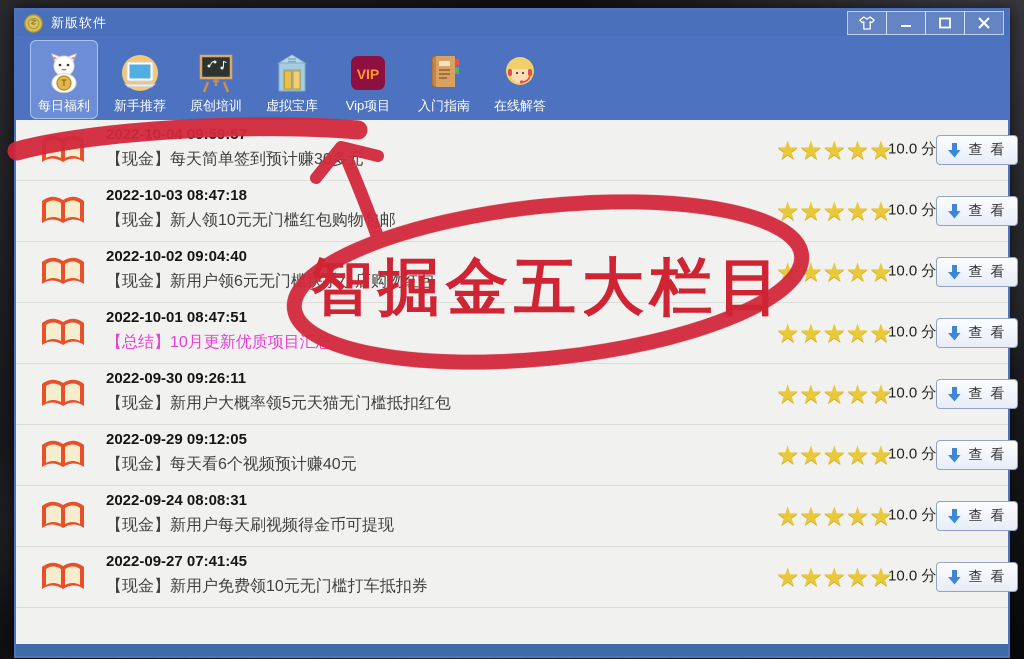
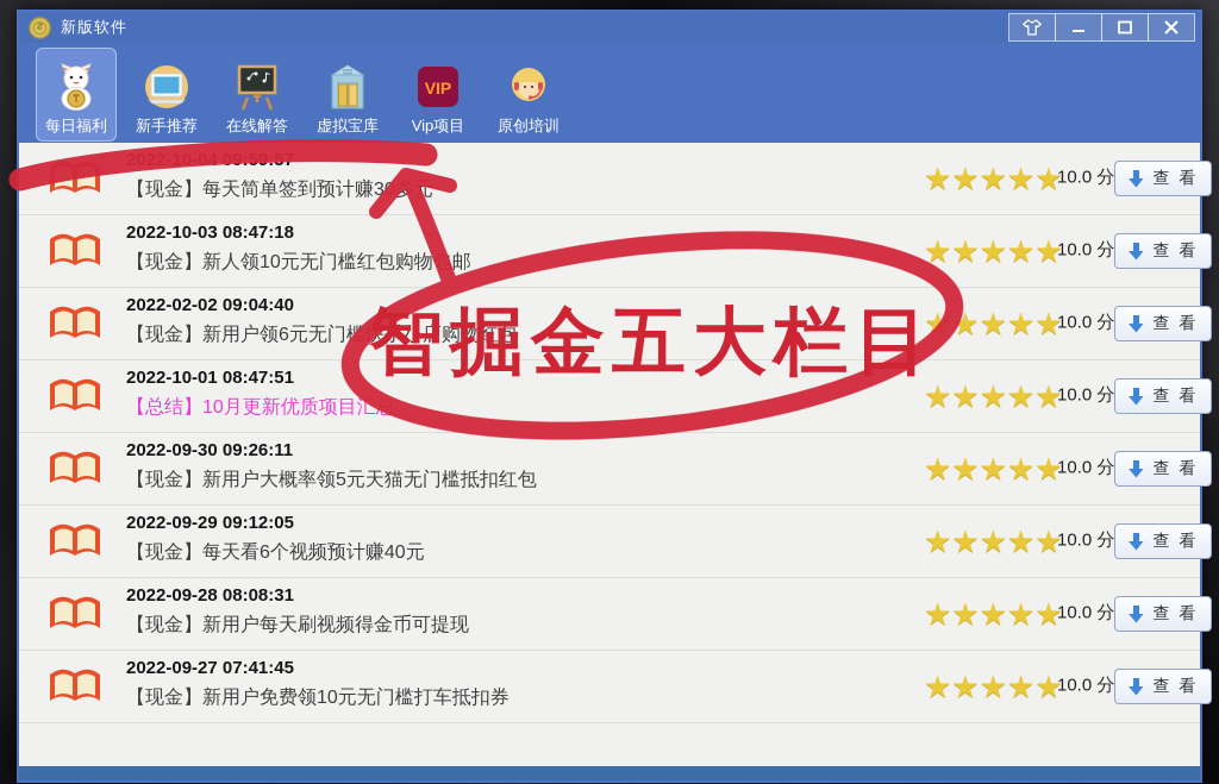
  新版软件
  每日福利
  新手推荐
- 原创培训
+ 在线解答
  虚拟宝库
  VIP
  Vip项目
- 入门指南
- 在线解答
+ 原创培训
  【现金】每天简单签到预计赚3多元
  ★★★★★
  10.0 分
  查 看
  2022-10-03 08:47:18
  【现金】新人领10元无门槛红包购物邮
  ★★★★★
  10.0 分
  查 看
- 2022-10-02 09:04:40
+ 2022-02-02 09:04:40
  【现金】新用户领6元无门手小店购物红包
  ★★★★★
  10.0 分
  查 看
  2022-10-01 08:47:51
  【总结】10月更新优质项目汇
  ★★★★★
  10.0 分
  查 看
  2022-09-30 09:26:11
  【现金】新用户大概率领5元天猫无门槛抵扣红包
  ★★★★★
  10.0 分
  查 看
  2022-09-29 09:12:05
  【现金】每天看6个视频预计赚40元
  ★★★★★
  10.0 分
  查 看
- 2022-09-24 08:08:31
+ 2022-09-28 08:08:31
  【现金】新用户每天刷视频得金币可提现
  ★★★★★
  10.0 分
  查 看
  2022-09-27 07:41:45
  【现金】新用户免费领10元无门槛打车抵扣券
  ★★★★★
  10.0 分
  查 看
  智掘金五大栏目
